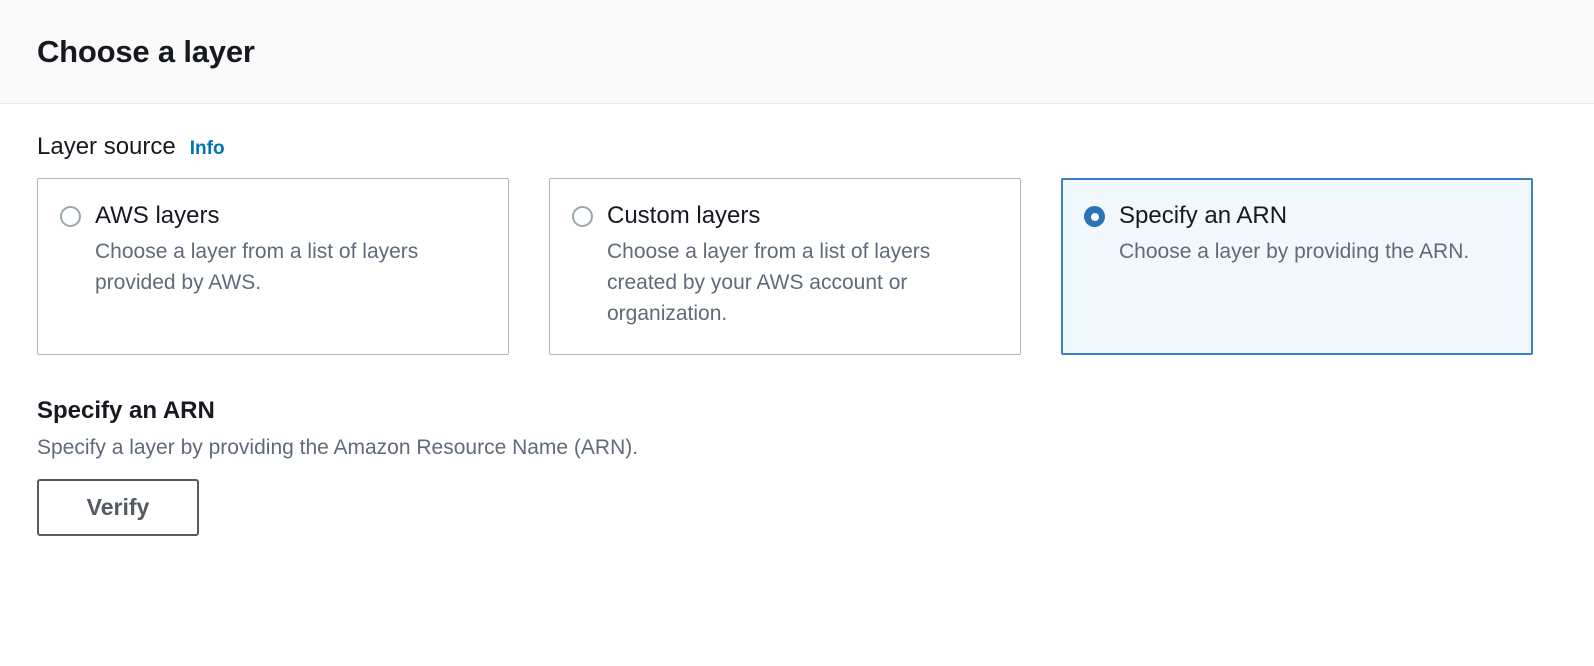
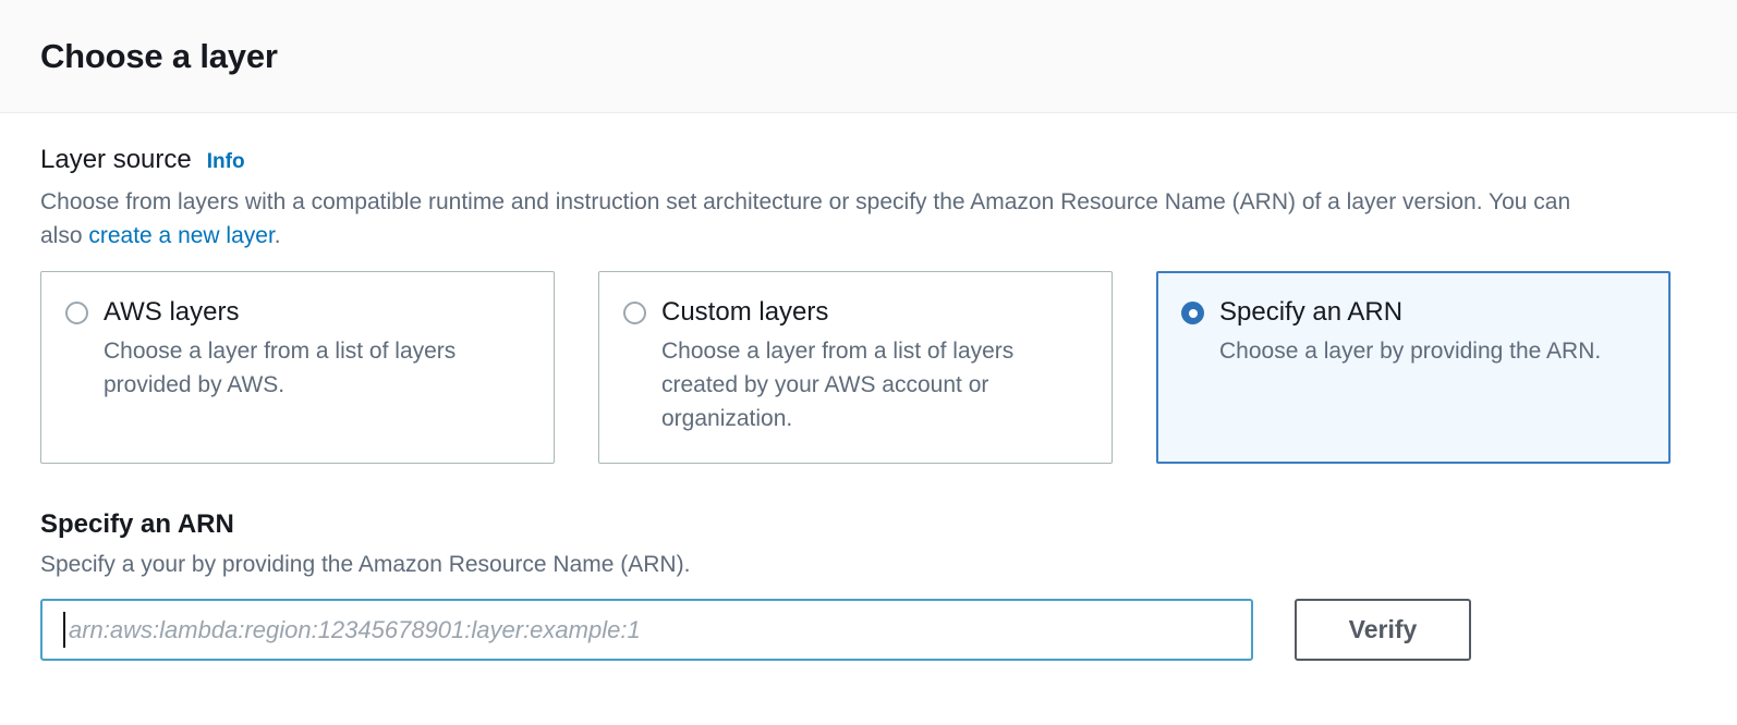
  Choose a layer
  Layer source
  Info
+ Choose from layers with a compatible runtime and instruction set architecture or specify the Amazon Resource Name (ARN) of a layer version. You can also create a new layer.
  AWS layers
  Choose a layer from a list of layers provided by AWS.
  Custom layers
  Choose a layer from a list of layers created by your AWS account or organization.
  Specify an ARN
  Choose a layer by providing the ARN.
  Specify an ARN
- Specify a layer by providing the Amazon Resource Name (ARN).
+ Specify a your by providing the Amazon Resource Name (ARN).
+ arn:aws:lambda:region:12345678901:layer:example:1
  Verify
